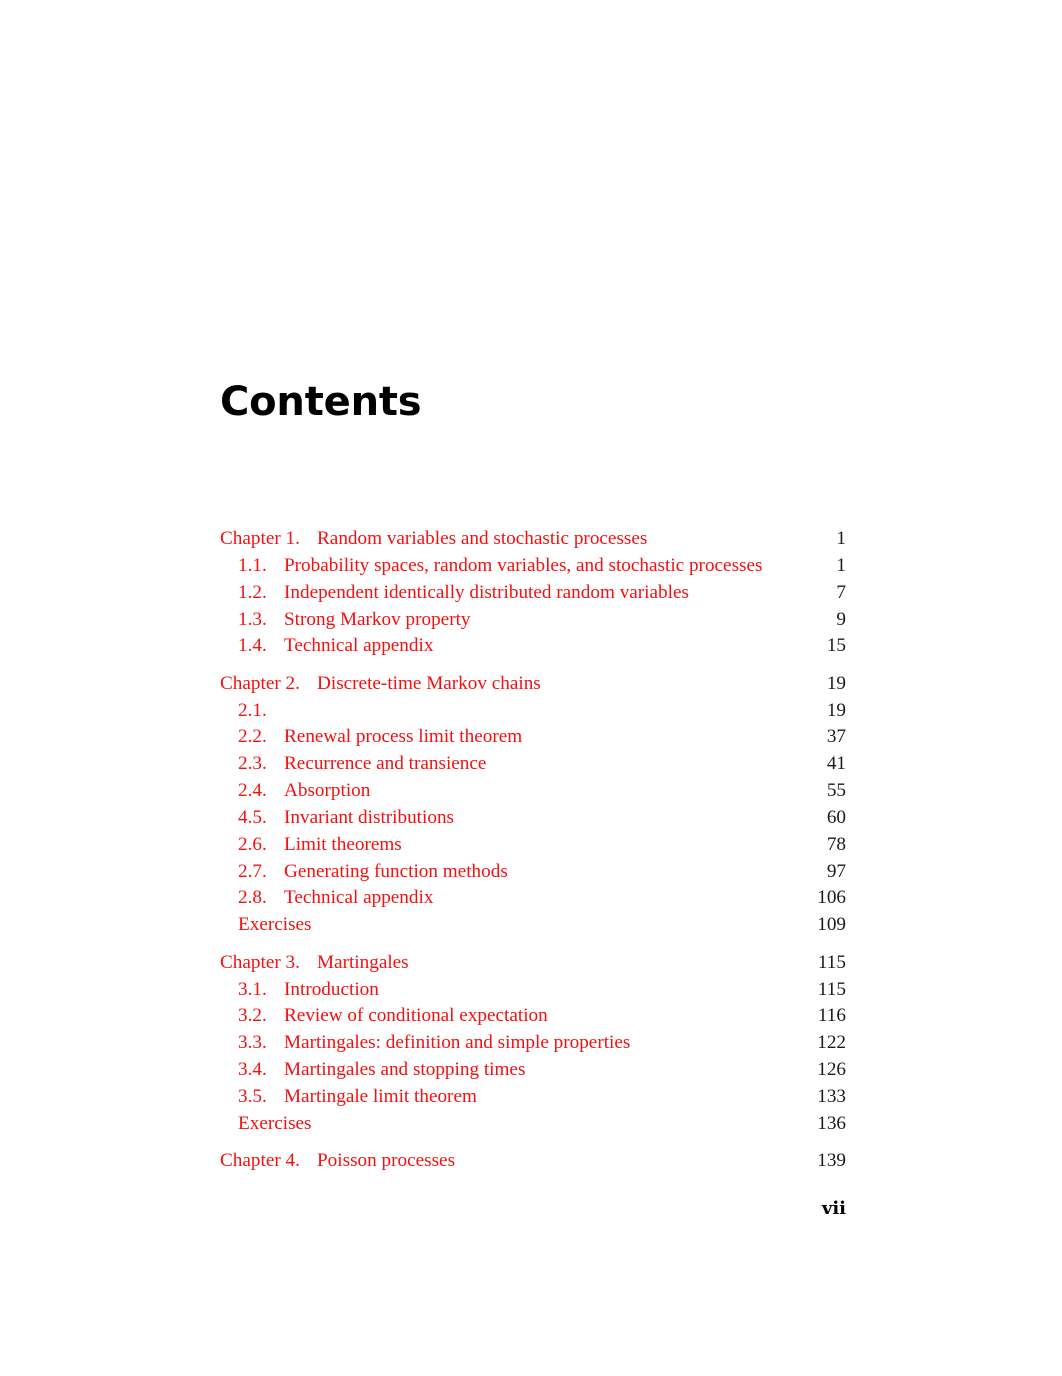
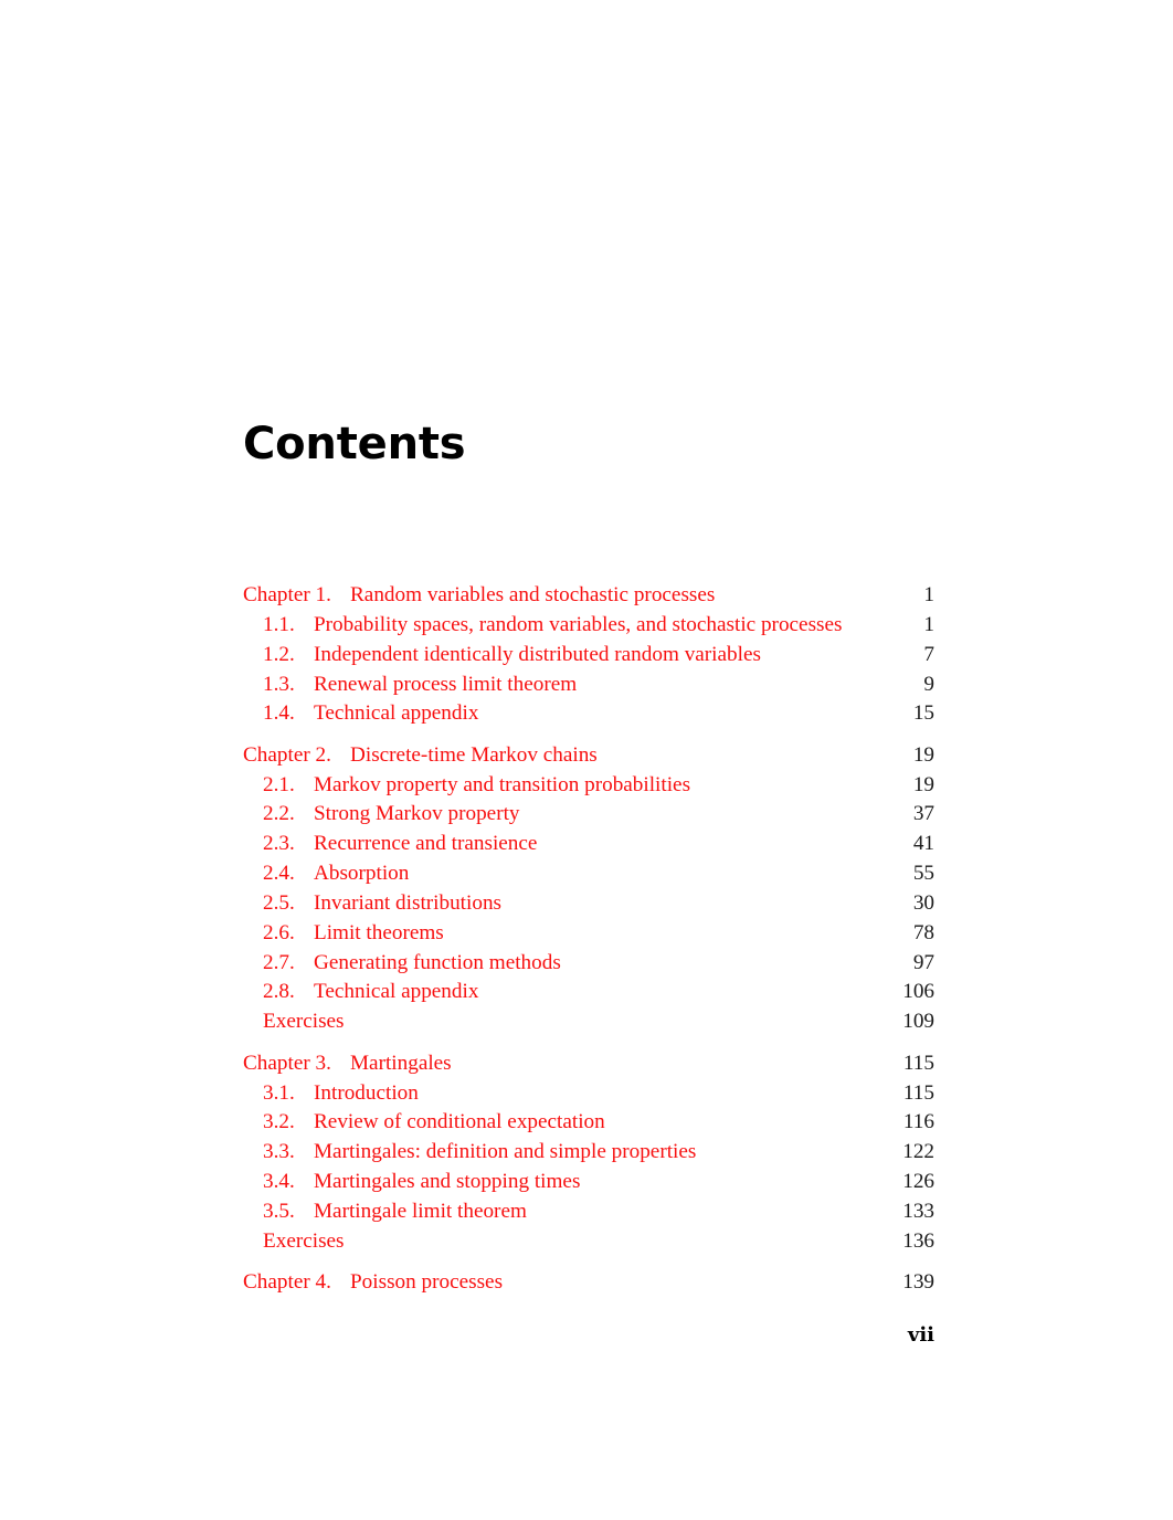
  Contents
  Chapter 1.
  Random variables and stochastic processes
  1
  1.1.
  Probability spaces, random variables, and stochastic processes
  1
  1.2.
  Independent identically distributed random variables
  7
  1.3.
- Strong Markov property
+ Renewal process limit theorem
  9
  1.4.
  Technical appendix
  15
  Chapter 2.
  Discrete-time Markov chains
  19
  2.1.
+ Markov property and transition probabilities
  19
  2.2.
- Renewal process limit theorem
+ Strong Markov property
  37
  2.3.
  Recurrence and transience
  41
  2.4.
  Absorption
  55
- 4.5.
+ 2.5.
  Invariant distributions
- 60
+ 30
  2.6.
  Limit theorems
  78
  2.7.
  Generating function methods
  97
  2.8.
  Technical appendix
  106
  Exercises
  109
  Chapter 3.
  Martingales
  115
  3.1.
  Introduction
  115
  3.2.
  Review of conditional expectation
  116
  3.3.
  Martingales: definition and simple properties
  122
  3.4.
  Martingales and stopping times
  126
  3.5.
  Martingale limit theorem
  133
  Exercises
  136
  Chapter 4.
  Poisson processes
  139
  vii
